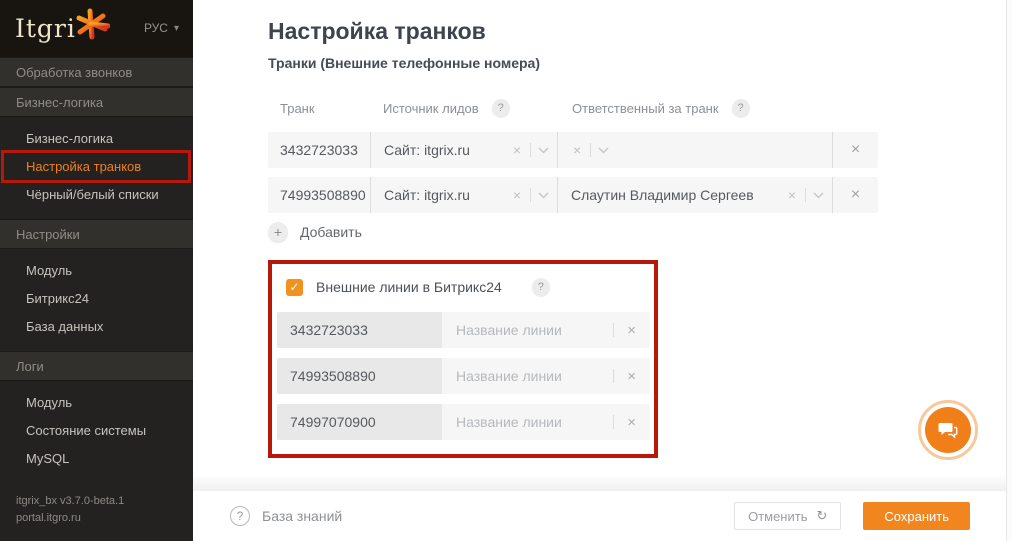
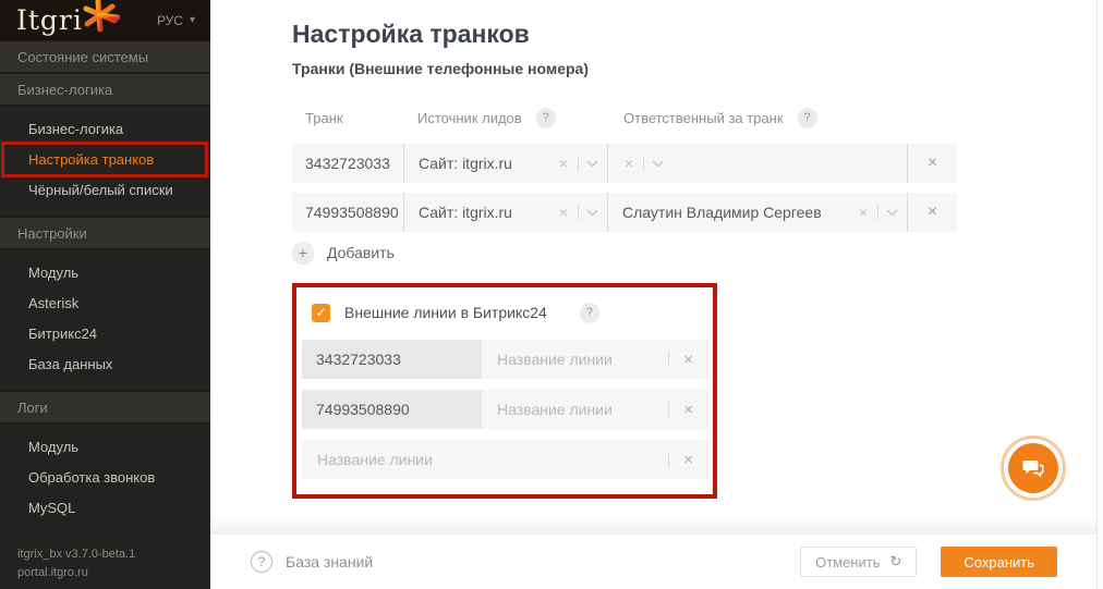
  Itgri
  РУС
  ▾
- Обработка звонков
+ Состояние системы
  Бизнес-логика
  Бизнес-логика
  Настройка транков
  Чёрный/белый списки
  Настройки
  Модуль
+ Asterisk
  Битрикс24
  База данных
  Логи
  Модуль
- Состояние системы
+ Обработка звонков
  MySQL
  itgrix_bx v3.7.0-beta.1
  portal.itgro.ru
  Настройка транков
  Транки (Внешние телефонные номера)
  Транк
  Источник лидов
  ?
  Ответственный за транк
  ?
  3432723033
  Сайт: itgrix.ru
  ×
  ×
  ×
  74993508890
  Сайт: itgrix.ru
  ×
  Слаутин Владимир Сергеев
  ×
  ×
  +
  Добавить
  ✓
  Внешние линии в Битрикс24
  ?
  3432723033
  Название линии
  ×
  74993508890
  Название линии
  ×
- 74997070900
  Название линии
  ×
  ?
  База знаний
  Отменить
  ↻
  Сохранить
